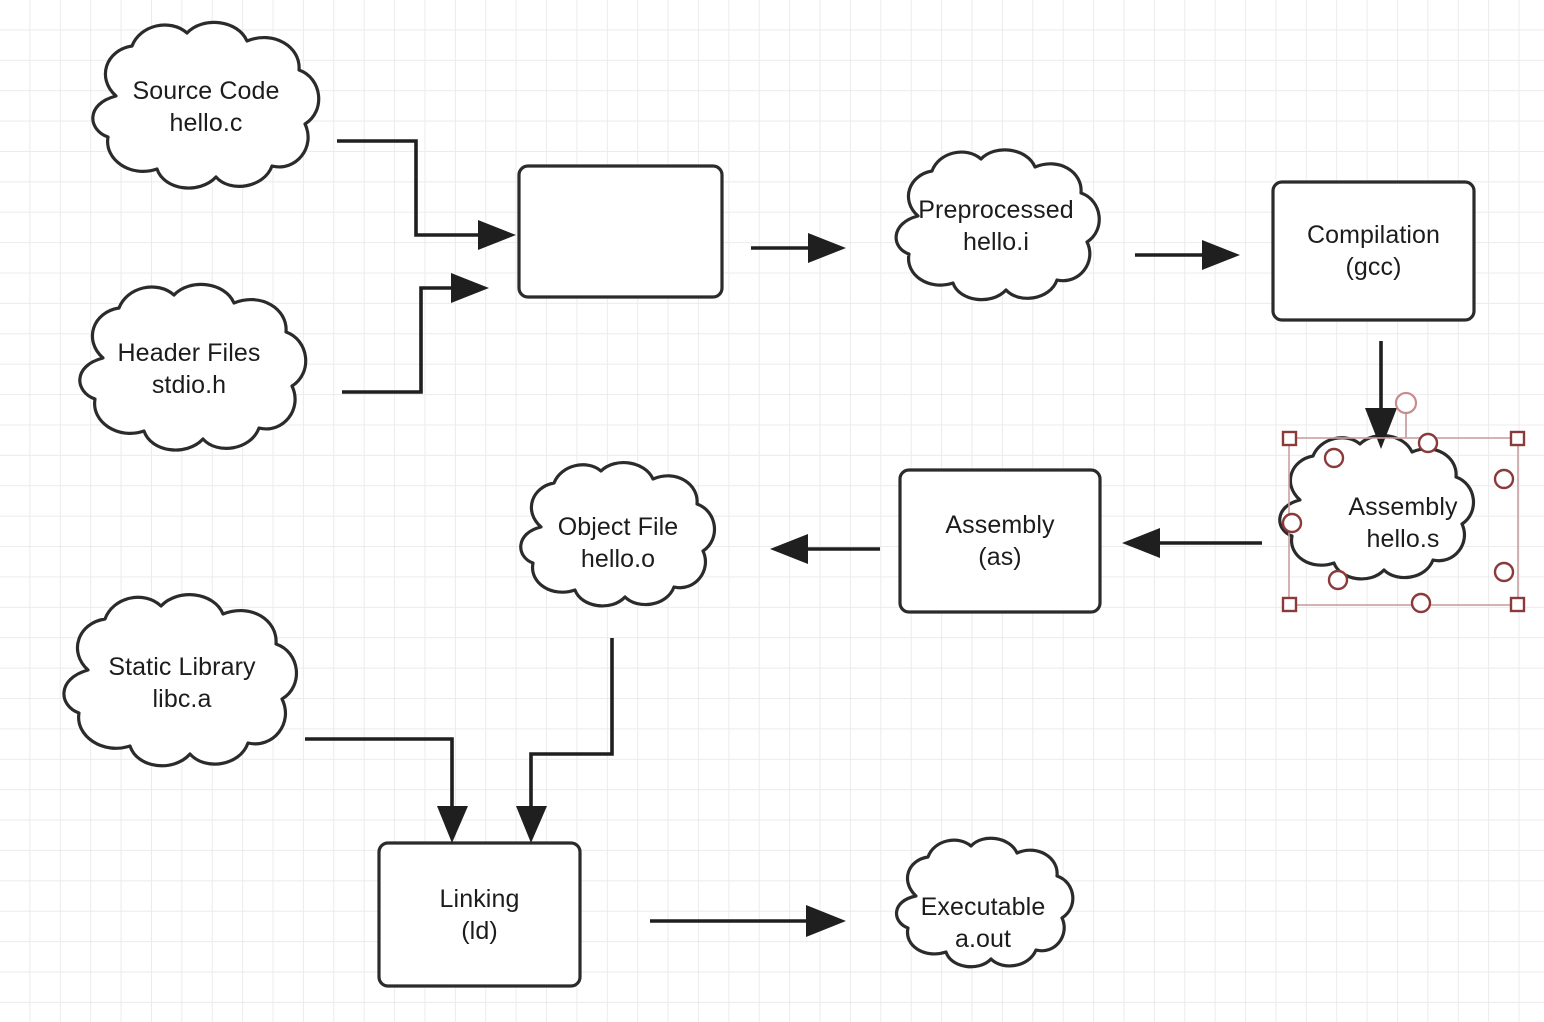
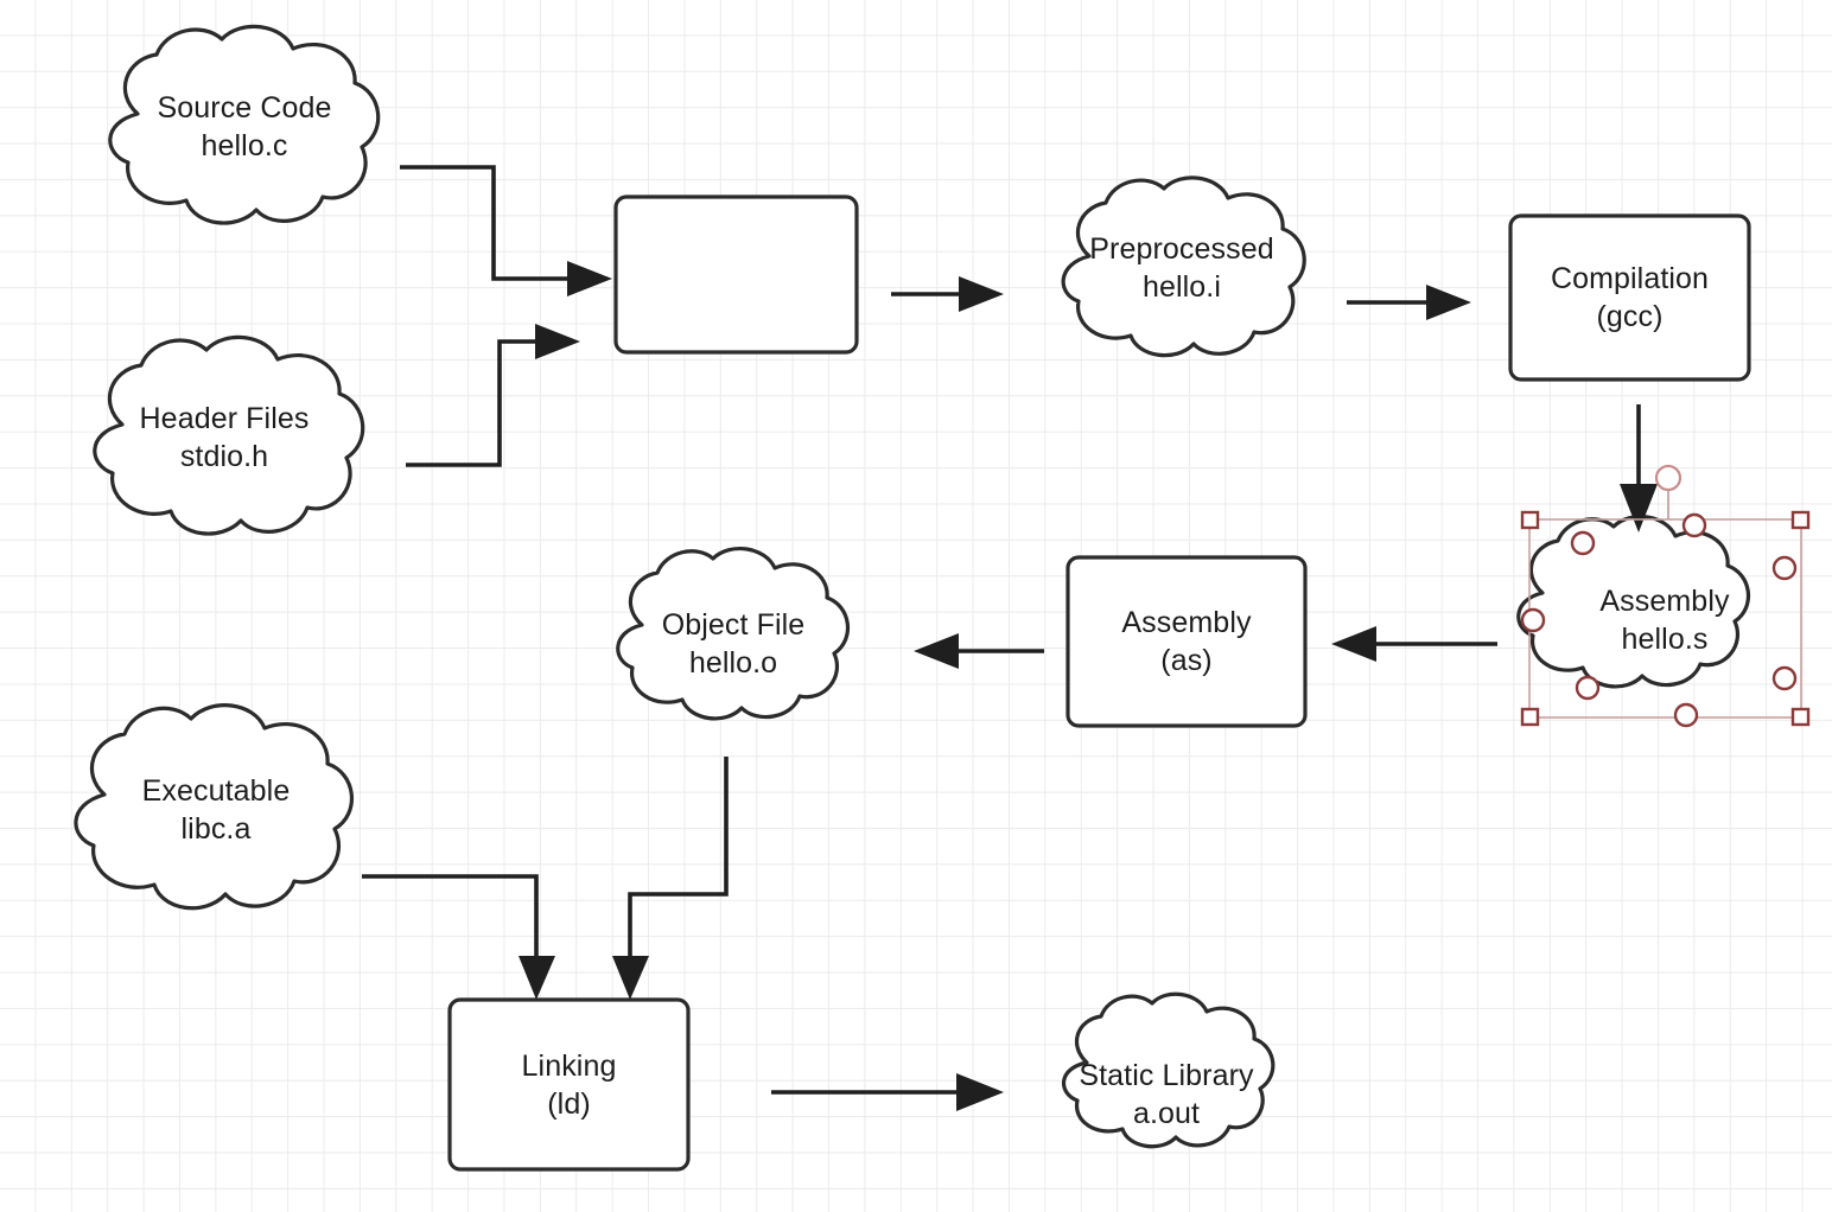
  Source Code
  hello.c
  Header Files
  stdio.h
  Preprocessed
  hello.i
  Compilation
  (gcc)
  Assembly
  hello.s
  Assembly
  (as)
  Object File
  hello.o
- Static Library
+ Executable
  libc.a
  Linking
  (ld)
- Executable
+ Static Library
  a.out
